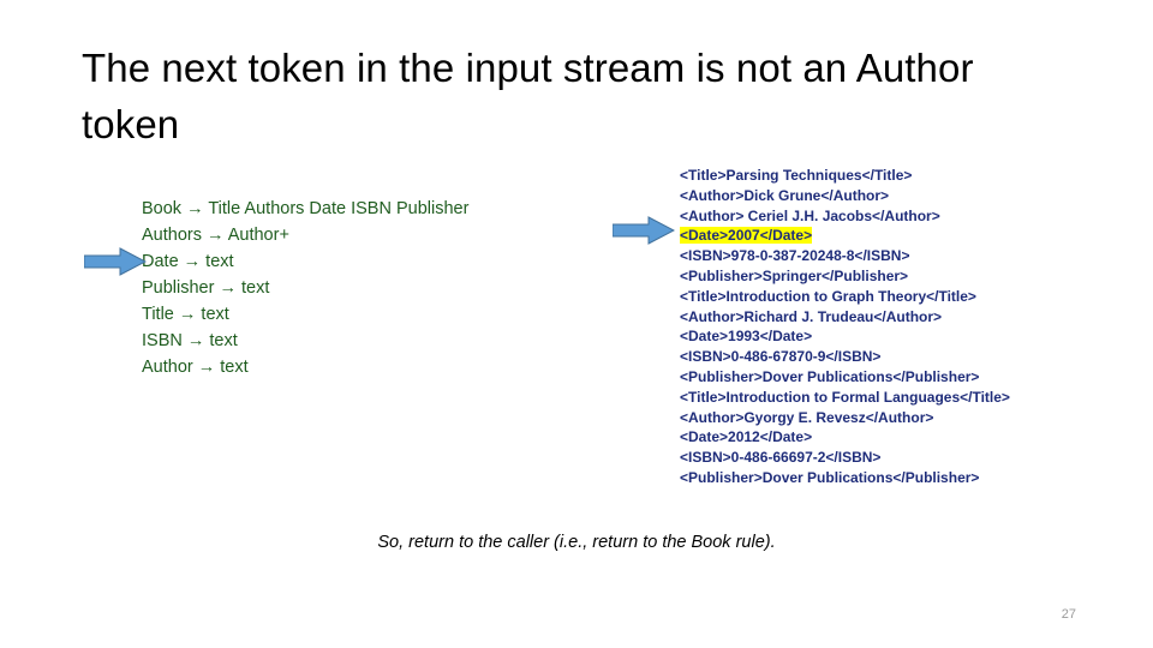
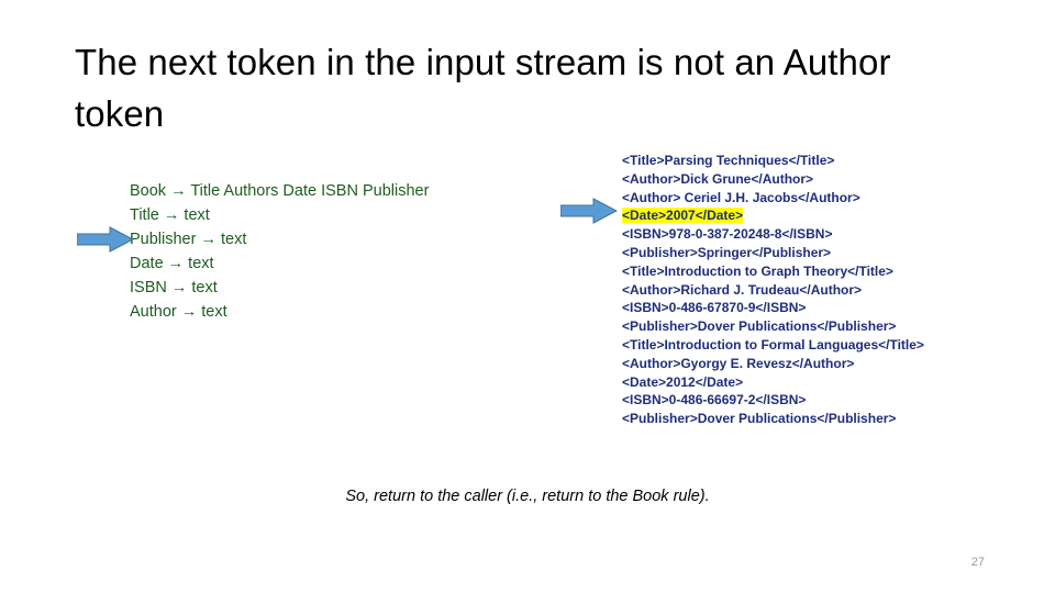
  The next token in the input stream is not an Author token
  Book → Title Authors Date ISBN Publisher
- Authors → Author+
- Date → text
+ Title → text
  Publisher → text
- Title → text
+ Date → text
  ISBN → text
  Author → text
  <Title>Parsing Techniques</Title>
  <Author>Dick Grune</Author>
  <Author> Ceriel J.H. Jacobs</Author>
  <Date>2007</Date>
  <ISBN>978-0-387-20248-8</ISBN>
  <Publisher>Springer</Publisher>
  <Title>Introduction to Graph Theory</Title>
  <Author>Richard J. Trudeau</Author>
- <Date>1993</Date>
  <ISBN>0-486-67870-9</ISBN>
  <Publisher>Dover Publications</Publisher>
  <Title>Introduction to Formal Languages</Title>
  <Author>Gyorgy E. Revesz</Author>
  <Date>2012</Date>
  <ISBN>0-486-66697-2</ISBN>
  <Publisher>Dover Publications</Publisher>
  So, return to the caller (i.e., return to the Book rule).
  27
